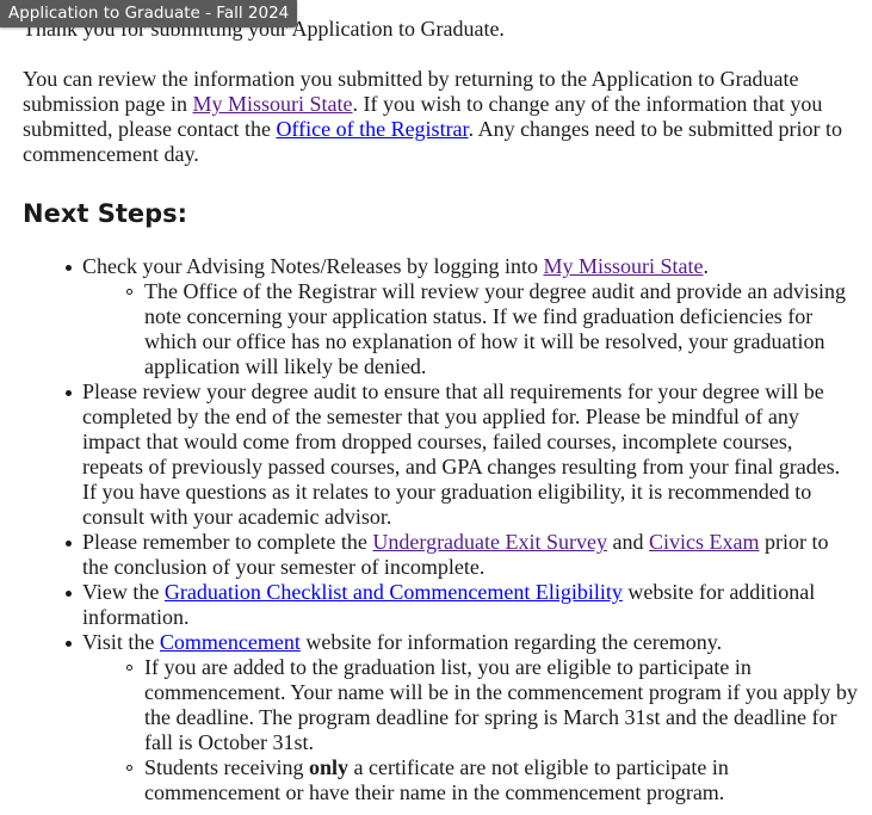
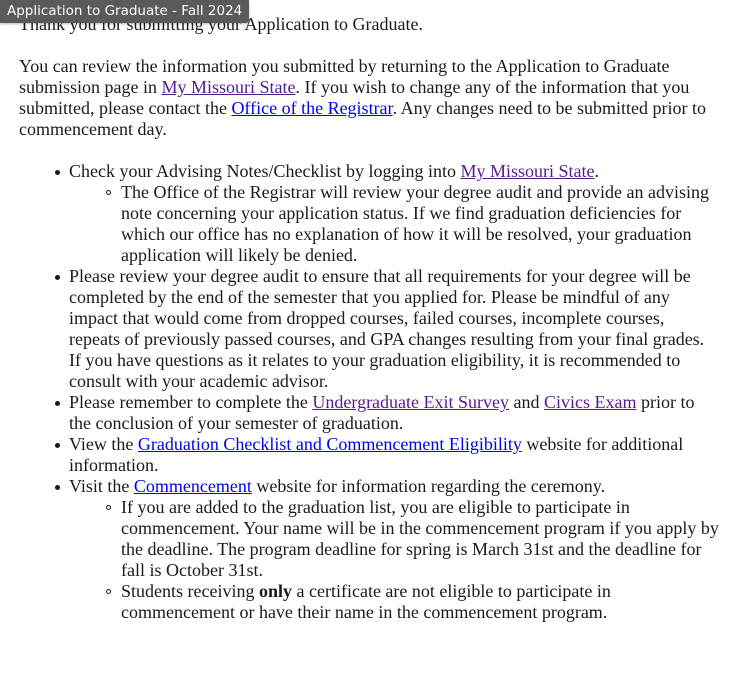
  Application to Graduate - Fall 2024
  Thank you for submitting your Application to Graduate.
  You can review the information you submitted by returning to the Application to Graduate submission page in My Missouri State. If you wish to change any of the information that you submitted, please contact the Office of the Registrar. Any changes need to be submitted prior to commencement day.
- Next Steps:
- Check your Advising Notes/Releases by logging into My Missouri State.
+ Check your Advising Notes/Checklist by logging into My Missouri State.
  The Office of the Registrar will review your degree audit and provide an advising note concerning your application status. If we find graduation deficiencies for which our office has no explanation of how it will be resolved, your graduation application will likely be denied.
  Please review your degree audit to ensure that all requirements for your degree will be completed by the end of the semester that you applied for. Please be mindful of any impact that would come from dropped courses, failed courses, incomplete courses, repeats of previously passed courses, and GPA changes resulting from your final grades. If you have questions as it relates to your graduation eligibility, it is recommended to consult with your academic advisor.
- Please remember to complete the Undergraduate Exit Survey and Civics Exam prior to the conclusion of your semester of incomplete.
+ Please remember to complete the Undergraduate Exit Survey and Civics Exam prior to the conclusion of your semester of graduation.
  View the Graduation Checklist and Commencement Eligibility website for additional information.
  Visit the Commencement website for information regarding the ceremony.
  If you are added to the graduation list, you are eligible to participate in commencement. Your name will be in the commencement program if you apply by the deadline. The program deadline for spring is March 31st and the deadline for fall is October 31st.
  Students receiving only a certificate are not eligible to participate in commencement or have their name in the commencement program.
